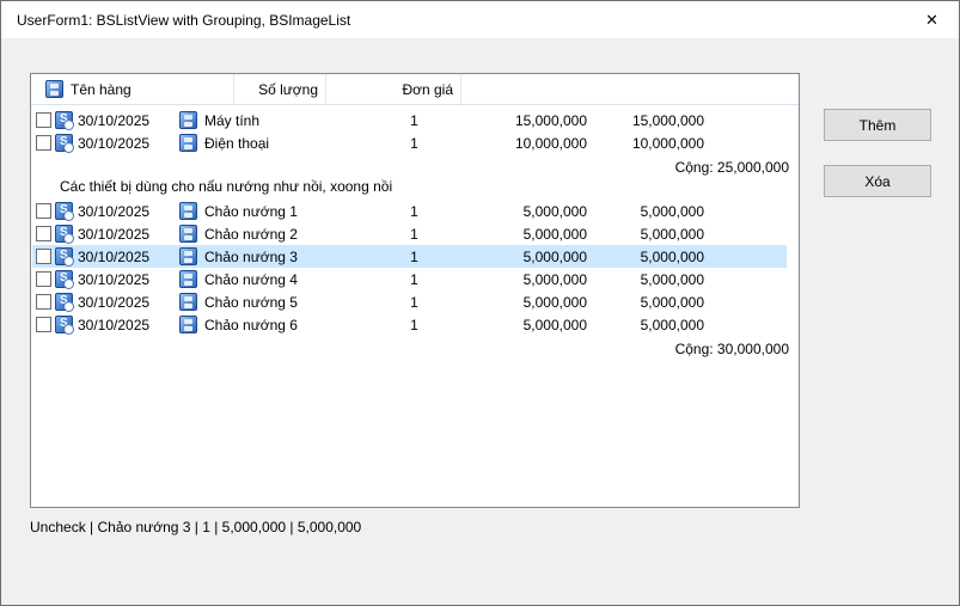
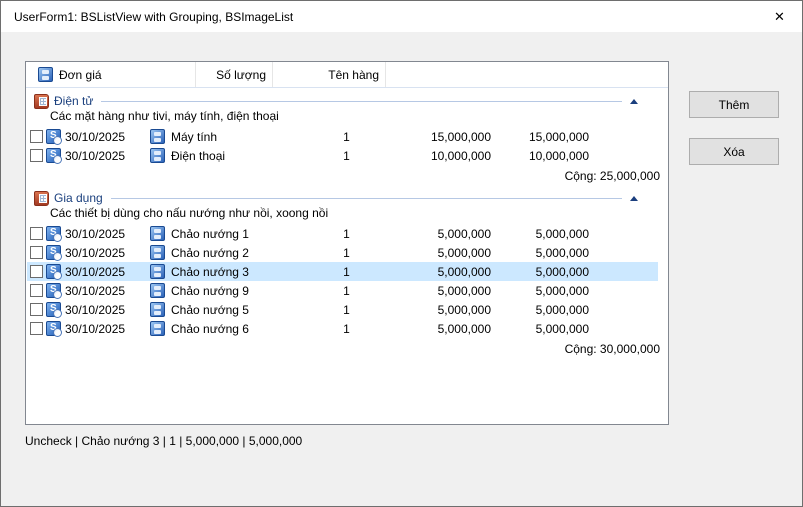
  UserForm1: BSListView with Grouping, BSImageList
  ✕
- Tên hàng
+ Đơn giá
  Số lượng
- Đơn giá
+ Tên hàng
+ Điện tử
+ Các mặt hàng như tivi, máy tính, điện thoại
  30/10/2025
  Máy tính
  1
  15,000,000
  15,000,000
  30/10/2025
  Điện thoại
  1
  10,000,000
  10,000,000
  Cộng: 25,000,000
+ Gia dụng
  Các thiết bị dùng cho nấu nướng như nồi, xoong nồi
  30/10/2025
  Chảo nướng 1
  1
  5,000,000
  5,000,000
  30/10/2025
  Chảo nướng 2
  1
  5,000,000
  5,000,000
  30/10/2025
  Chảo nướng 3
  1
  5,000,000
  5,000,000
  30/10/2025
- Chảo nướng 4
+ Chảo nướng 9
  1
  5,000,000
  5,000,000
  30/10/2025
  Chảo nướng 5
  1
  5,000,000
  5,000,000
  30/10/2025
  Chảo nướng 6
  1
  5,000,000
  5,000,000
  Cộng: 30,000,000
  Thêm
  Xóa
  Uncheck | Chảo nướng 3 | 1 | 5,000,000 | 5,000,000
